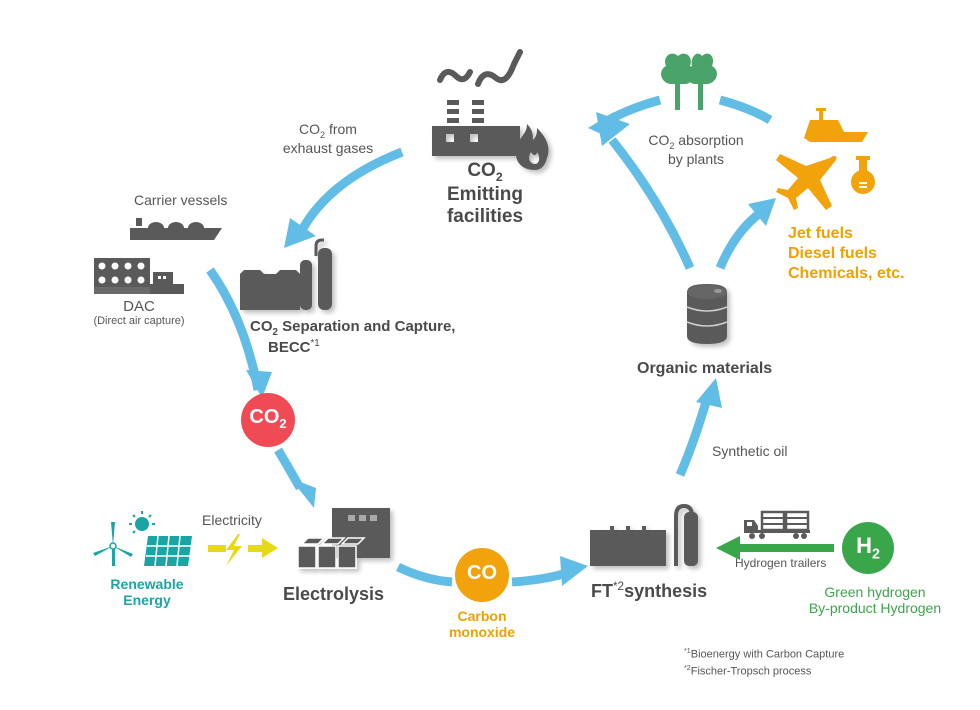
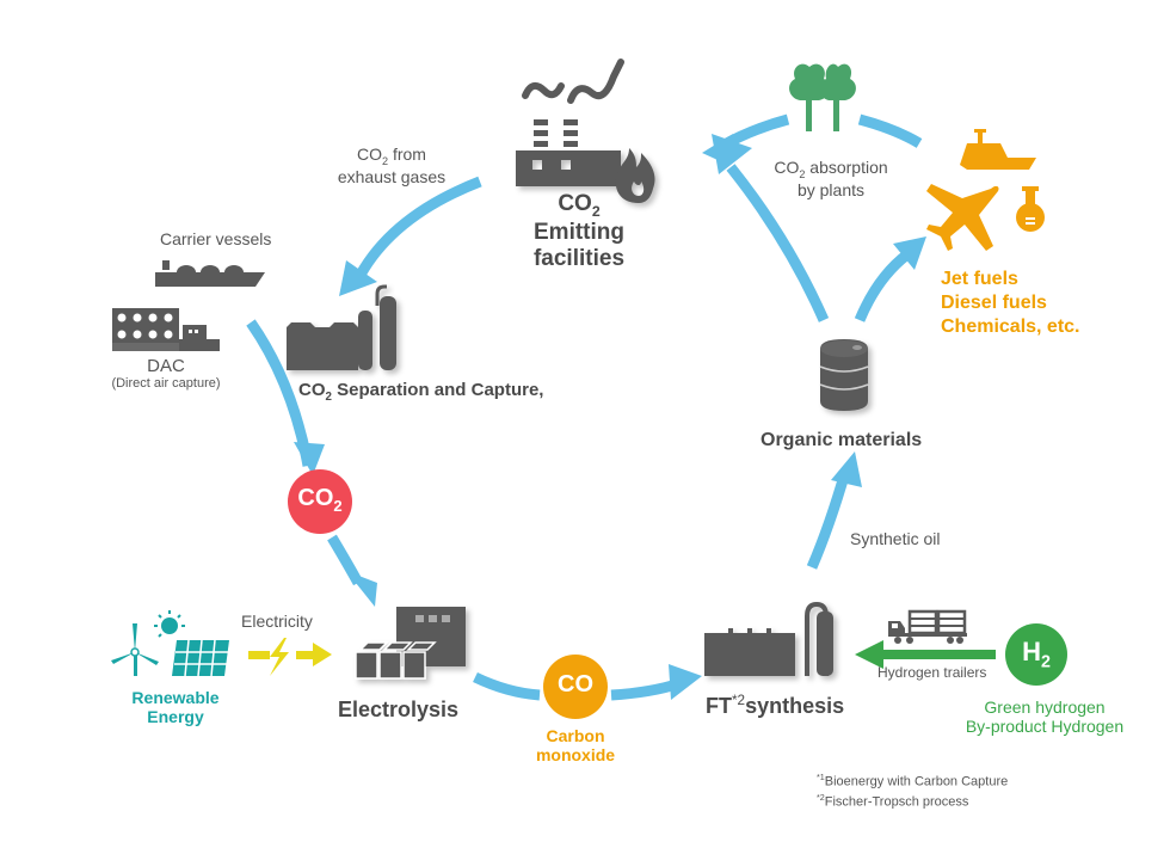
  CO2
  Emitting
  facilities
  CO2 from
  exhaust gases
  Carrier vessels
  DAC
  (Direct air capture)
  CO2 Separation and Capture,
- BECC*1
  CO2
  Electricity
  Renewable
  Energy
  Electrolysis
  CO
  Carbon
  monoxide
  FT*2synthesis
  Hydrogen trailers
  H2
  Green hydrogen
  By-product Hydrogen
  Synthetic oil
  Organic materials
  Jet fuels
  Diesel fuels
  Chemicals, etc.
  CO2 absorption
  by plants
  *1Bioenergy with Carbon Capture
  *2Fischer-Tropsch process
